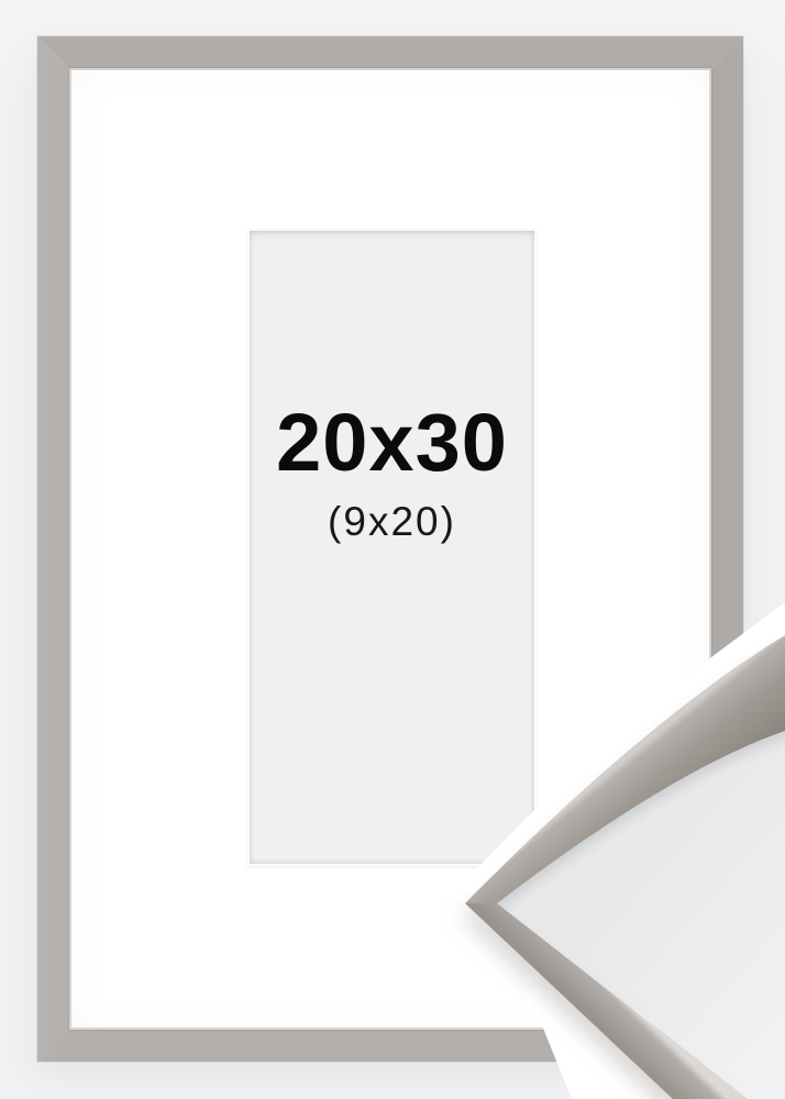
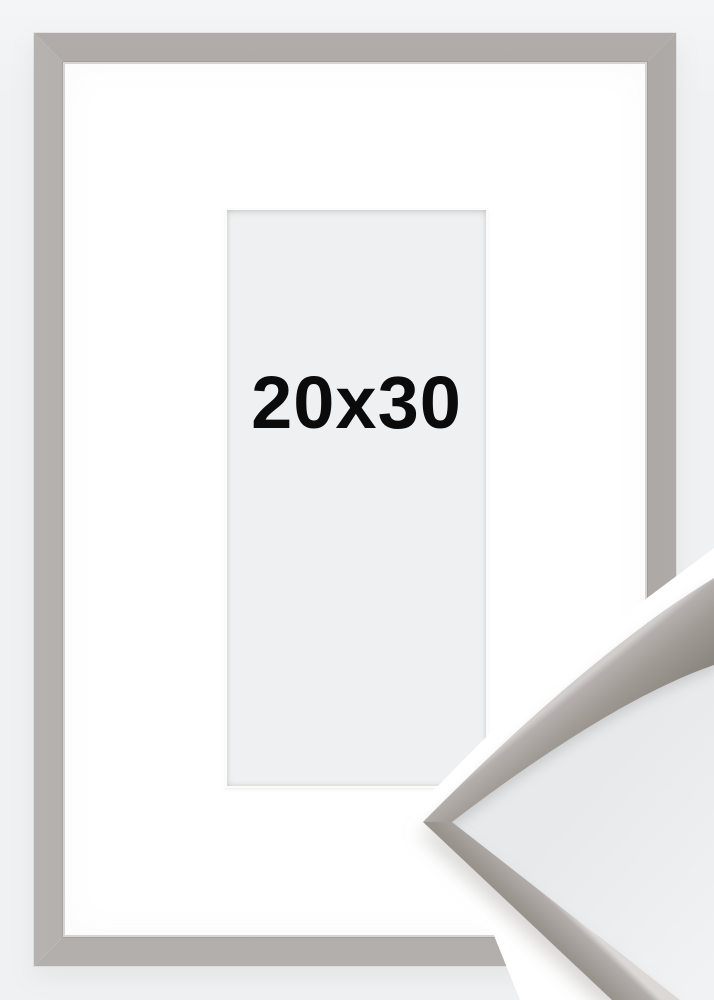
  20x30
- (9x20)
